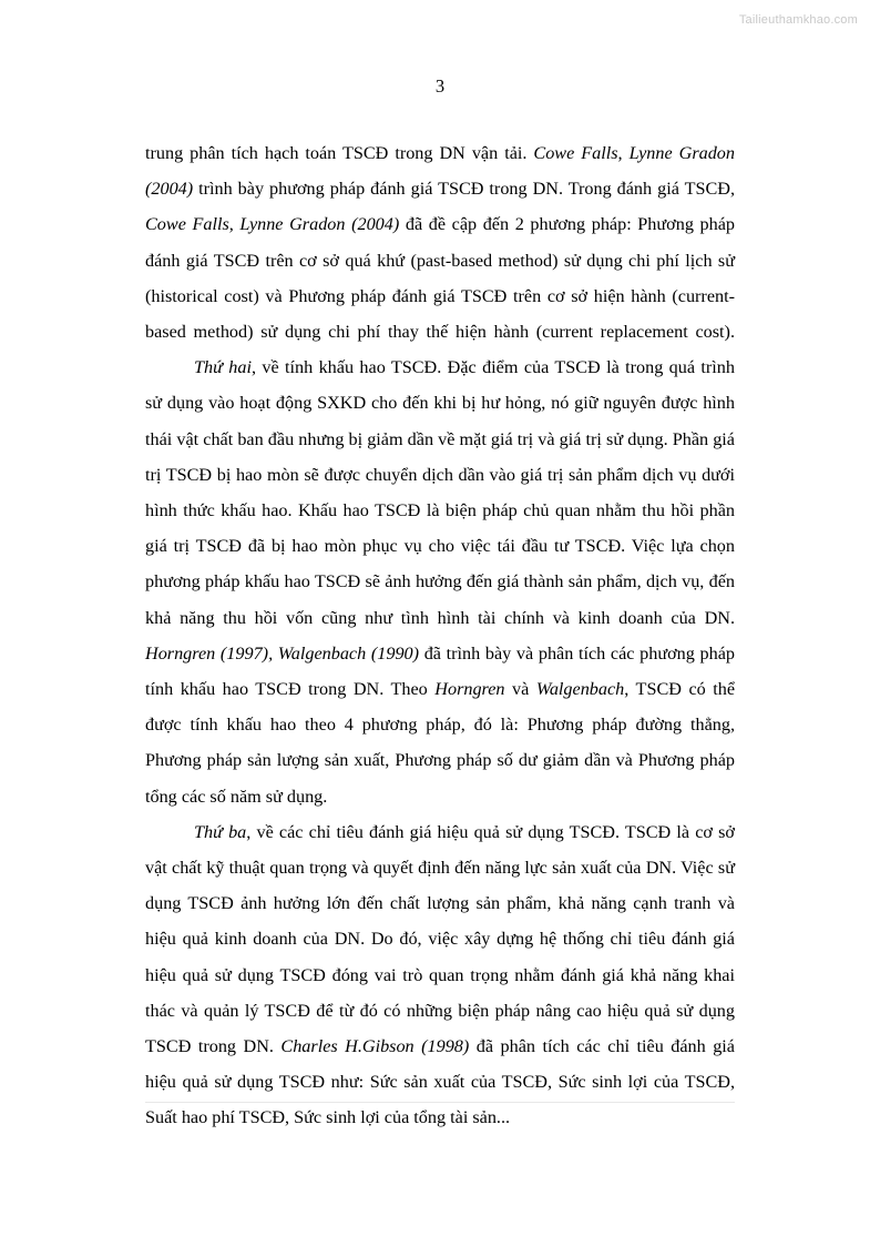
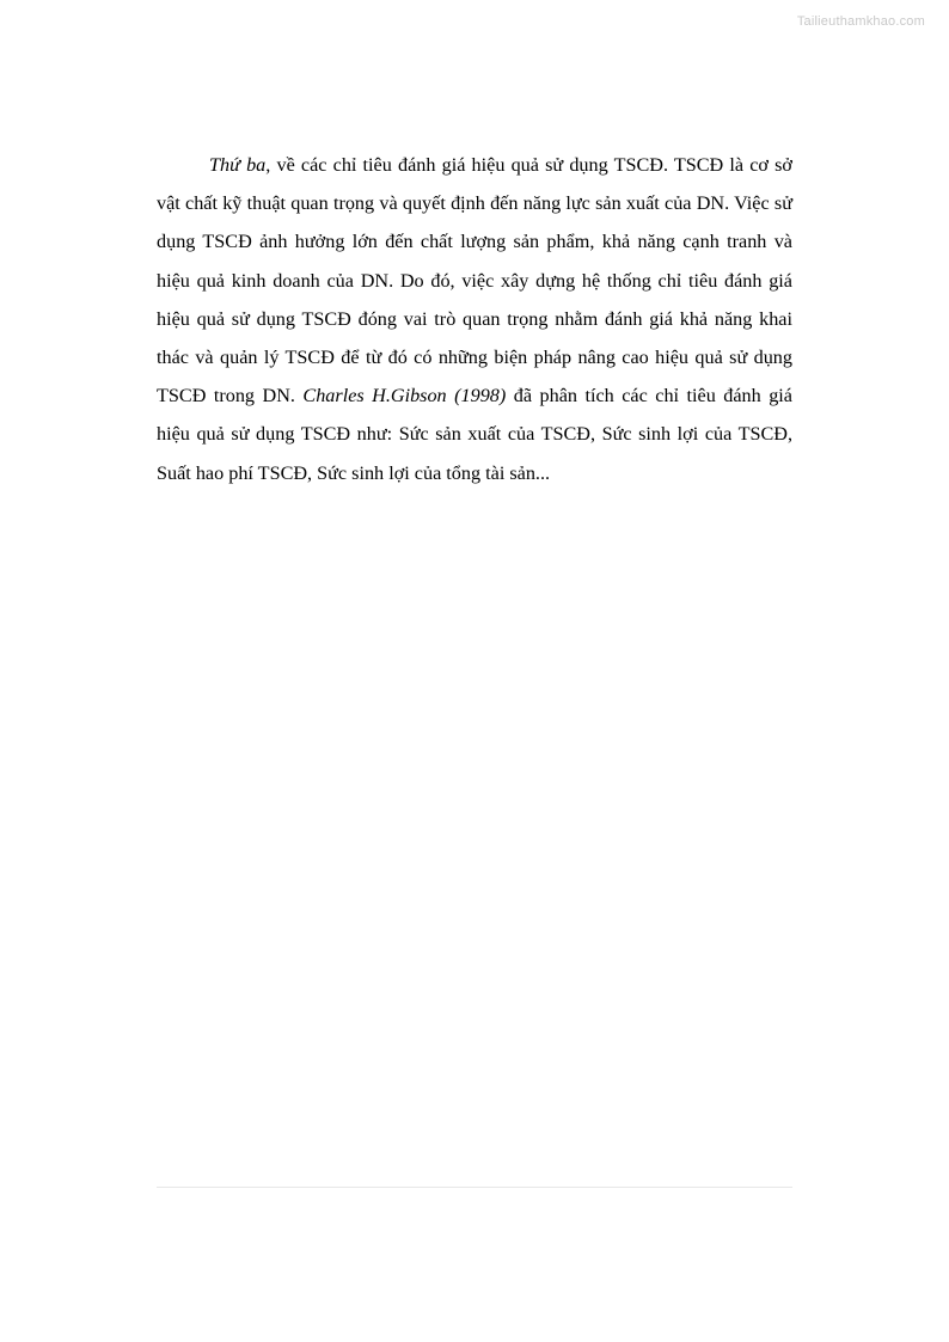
  Tailieuthamkhao.com
- 3
- trung phân tích hạch toán TSCĐ trong DN vận tải. Cowe Falls, Lynne Gradon (2004) trình bày phương pháp đánh giá TSCĐ trong DN. Trong đánh giá TSCĐ, Cowe Falls, Lynne Gradon (2004) đã đề cập đến 2 phương pháp: Phương pháp đánh giá TSCĐ trên cơ sở quá khứ (past-based method) sử dụng chi phí lịch sử (historical cost) và Phương pháp đánh giá TSCĐ trên cơ sở hiện hành (current-based method) sử dụng chi phí thay thế hiện hành (current replacement cost).
- Thứ hai, về tính khấu hao TSCĐ. Đặc điểm của TSCĐ là trong quá trình sử dụng vào hoạt động SXKD cho đến khi bị hư hỏng, nó giữ nguyên được hình thái vật chất ban đầu nhưng bị giảm dần về mặt giá trị và giá trị sử dụng. Phần giá trị TSCĐ bị hao mòn sẽ được chuyển dịch dần vào giá trị sản phẩm dịch vụ dưới hình thức khấu hao. Khấu hao TSCĐ là biện pháp chủ quan nhằm thu hồi phần giá trị TSCĐ đã bị hao mòn phục vụ cho việc tái đầu tư TSCĐ. Việc lựa chọn phương pháp khấu hao TSCĐ sẽ ảnh hưởng đến giá thành sản phẩm, dịch vụ, đến khả năng thu hồi vốn cũng như tình hình tài chính và kinh doanh của DN. Horngren (1997), Walgenbach (1990) đã trình bày và phân tích các phương pháp tính khấu hao TSCĐ trong DN. Theo Horngren và Walgenbach, TSCĐ có thể được tính khấu hao theo 4 phương pháp, đó là: Phương pháp đường thẳng, Phương pháp sản lượng sản xuất, Phương pháp số dư giảm dần và Phương pháp tổng các số năm sử dụng.
  Thứ ba, về các chỉ tiêu đánh giá hiệu quả sử dụng TSCĐ. TSCĐ là cơ sở vật chất kỹ thuật quan trọng và quyết định đến năng lực sản xuất của DN. Việc sử dụng TSCĐ ảnh hưởng lớn đến chất lượng sản phẩm, khả năng cạnh tranh và hiệu quả kinh doanh của DN. Do đó, việc xây dựng hệ thống chỉ tiêu đánh giá hiệu quả sử dụng TSCĐ đóng vai trò quan trọng nhằm đánh giá khả năng khai thác và quản lý TSCĐ để từ đó có những biện pháp nâng cao hiệu quả sử dụng TSCĐ trong DN. Charles H.Gibson (1998) đã phân tích các chỉ tiêu đánh giá hiệu quả sử dụng TSCĐ như: Sức sản xuất của TSCĐ, Sức sinh lợi của TSCĐ, Suất hao phí TSCĐ, Sức sinh lợi của tổng tài sản...
